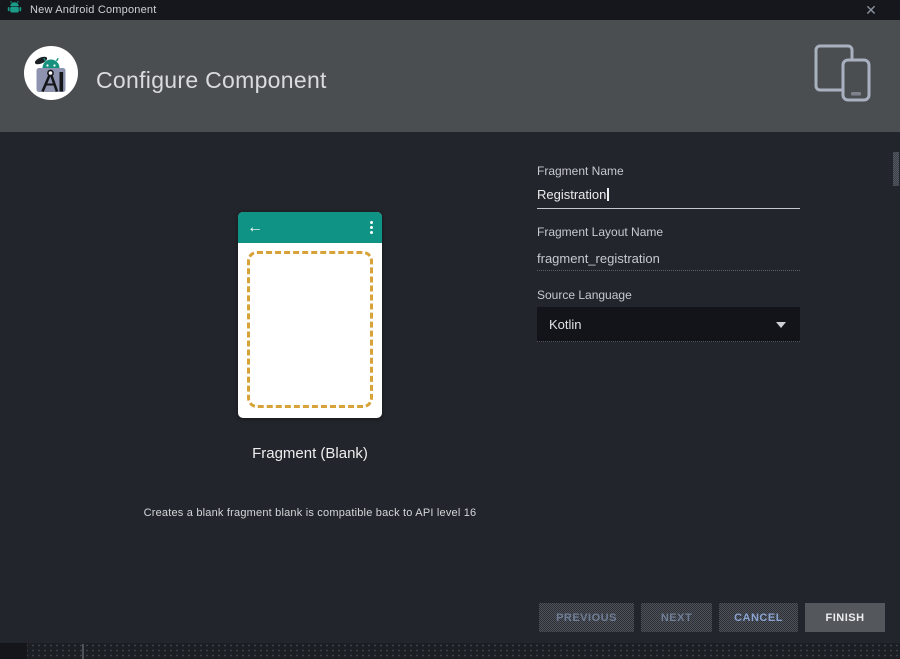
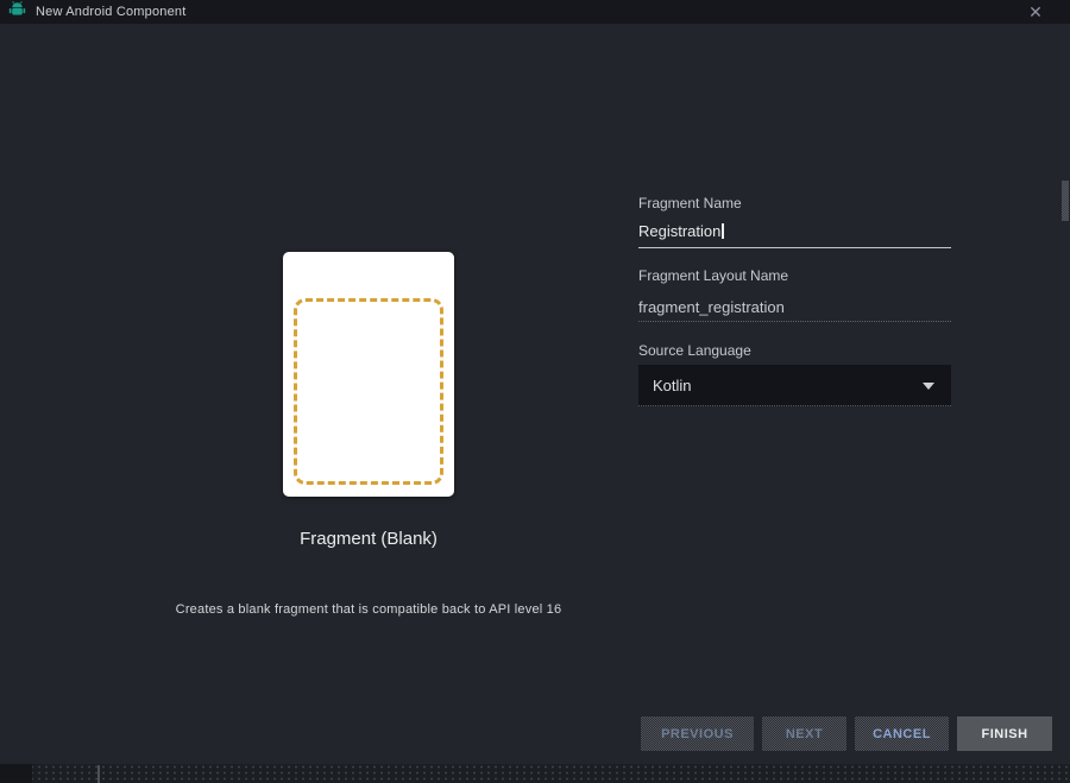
  New Android Component
  ✕
- Configure Component
- ←
  Fragment (Blank)
- Creates a blank fragment blank is compatible back to API level 16
+ Creates a blank fragment that is compatible back to API level 16
  Fragment Name
  Registration
  Fragment Layout Name
  fragment_registration
  Source Language
  Kotlin
  PREVIOUS
  NEXT
  CANCEL
  FINISH
